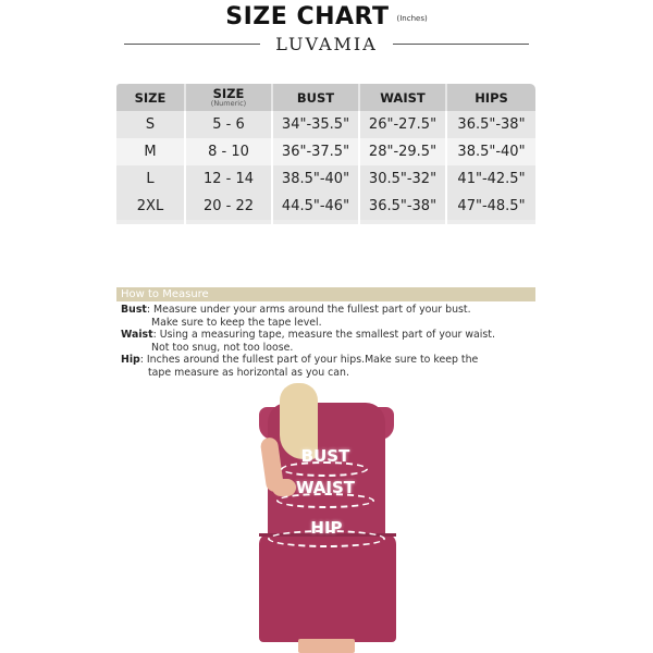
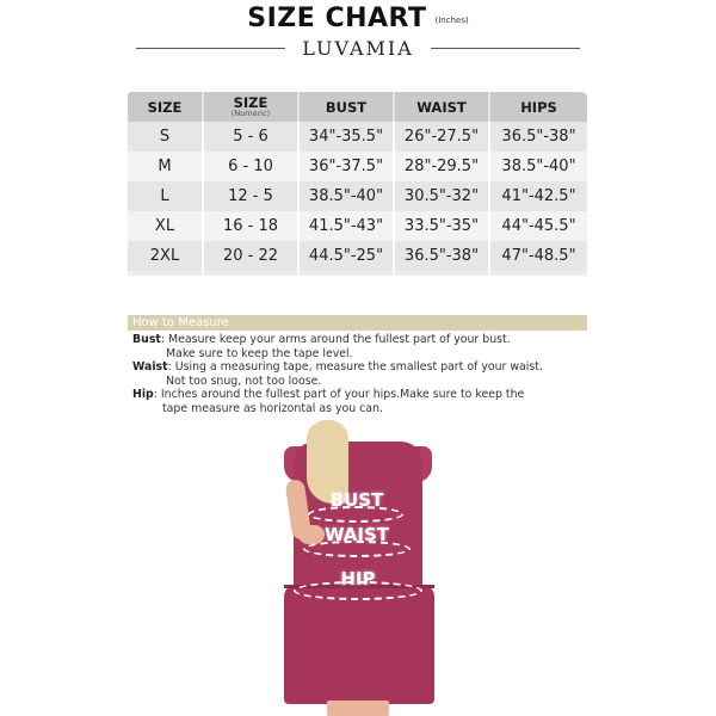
  SIZE CHART
  (Inches)
  LUVAMIA
  SIZE	SIZE(Numeric)	BUST	WAIST	HIPS
  S	5 - 6	34"-35.5"	26"-27.5"	36.5"-38"
- M	8 - 10	36"-37.5"	28"-29.5"	38.5"-40"
+ M	6 - 10	36"-37.5"	28"-29.5"	38.5"-40"
- L	12 - 14	38.5"-40"	30.5"-32"	41"-42.5"
+ L	12 - 5	38.5"-40"	30.5"-32"	41"-42.5"
+ XL	16 - 18	41.5"-43"	33.5"-35"	44"-45.5"
- 2XL	20 - 22	44.5"-46"	36.5"-38"	47"-48.5"
+ 2XL	20 - 22	44.5"-25"	36.5"-38"	47"-48.5"
  How to Measure
- Bust: Measure under your arms around the fullest part of your bust.
+ Bust: Measure keep your arms around the fullest part of your bust.
  Make sure to keep the tape level.
  Waist: Using a measuring tape, measure the smallest part of your waist.
  Not too snug, not too loose.
  Hip: Inches around the fullest part of your hips.Make sure to keep the
  tape measure as horizontal as you can.
  BUST
  WAIST
  HIP
